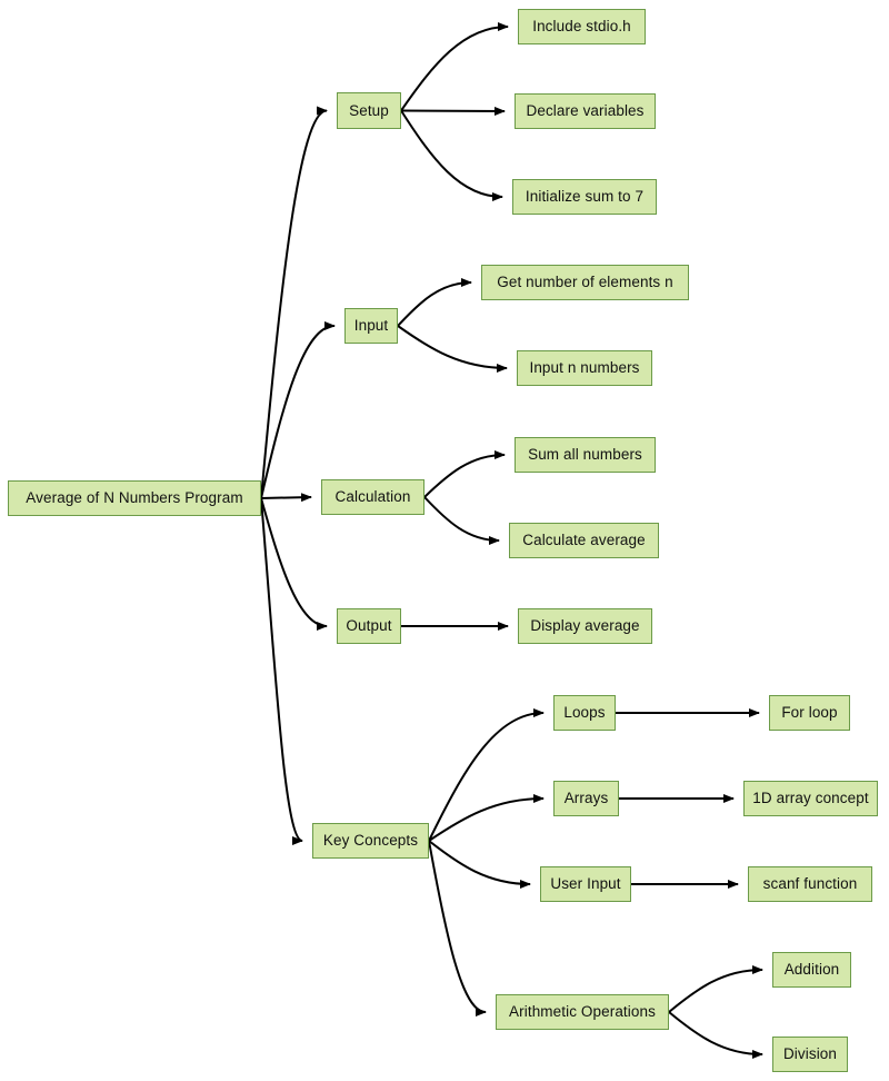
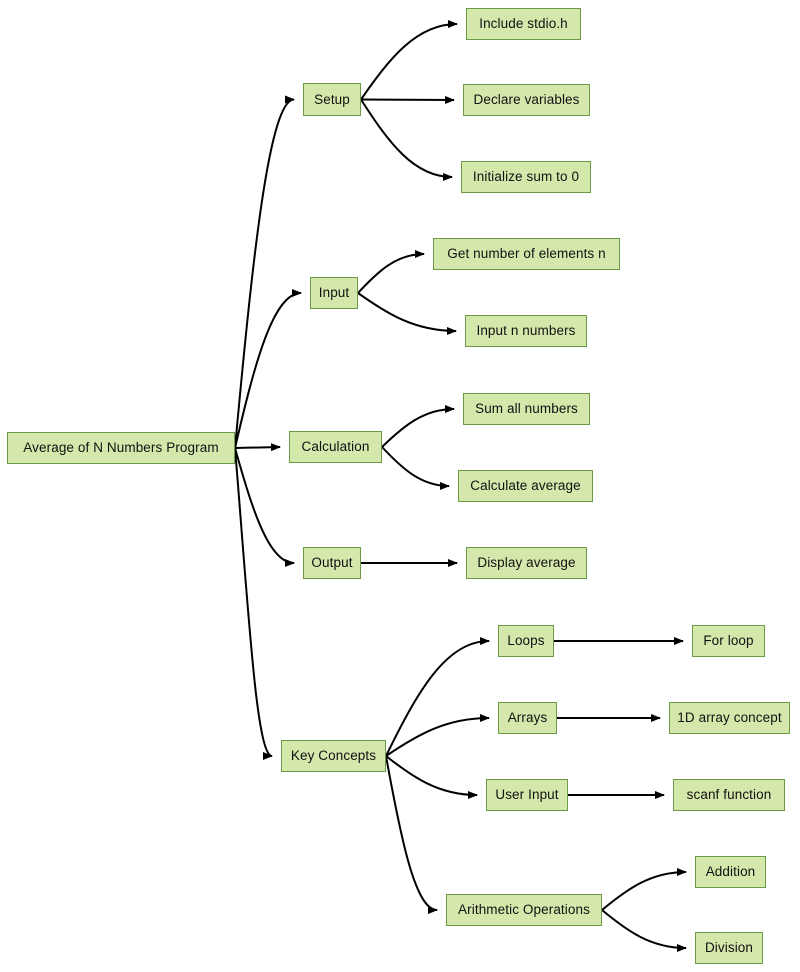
  Average of N Numbers Program
  Setup
  Include stdio.h
  Declare variables
- Initialize sum to 7
+ Initialize sum to 0
  Input
  Get number of elements n
  Input n numbers
  Calculation
  Sum all numbers
  Calculate average
  Output
  Display average
  Key Concepts
  Loops
  For loop
  Arrays
  1D array concept
  User Input
  scanf function
  Arithmetic Operations
  Addition
  Division
